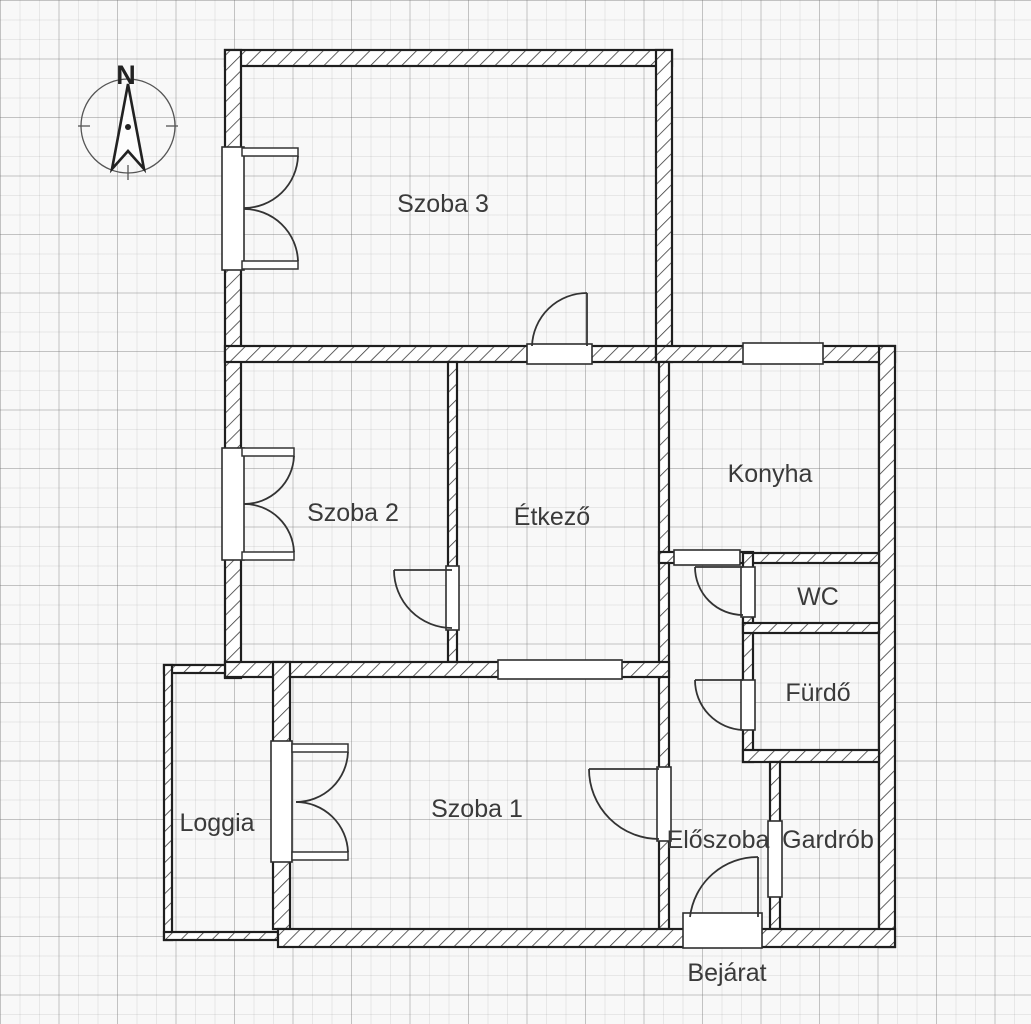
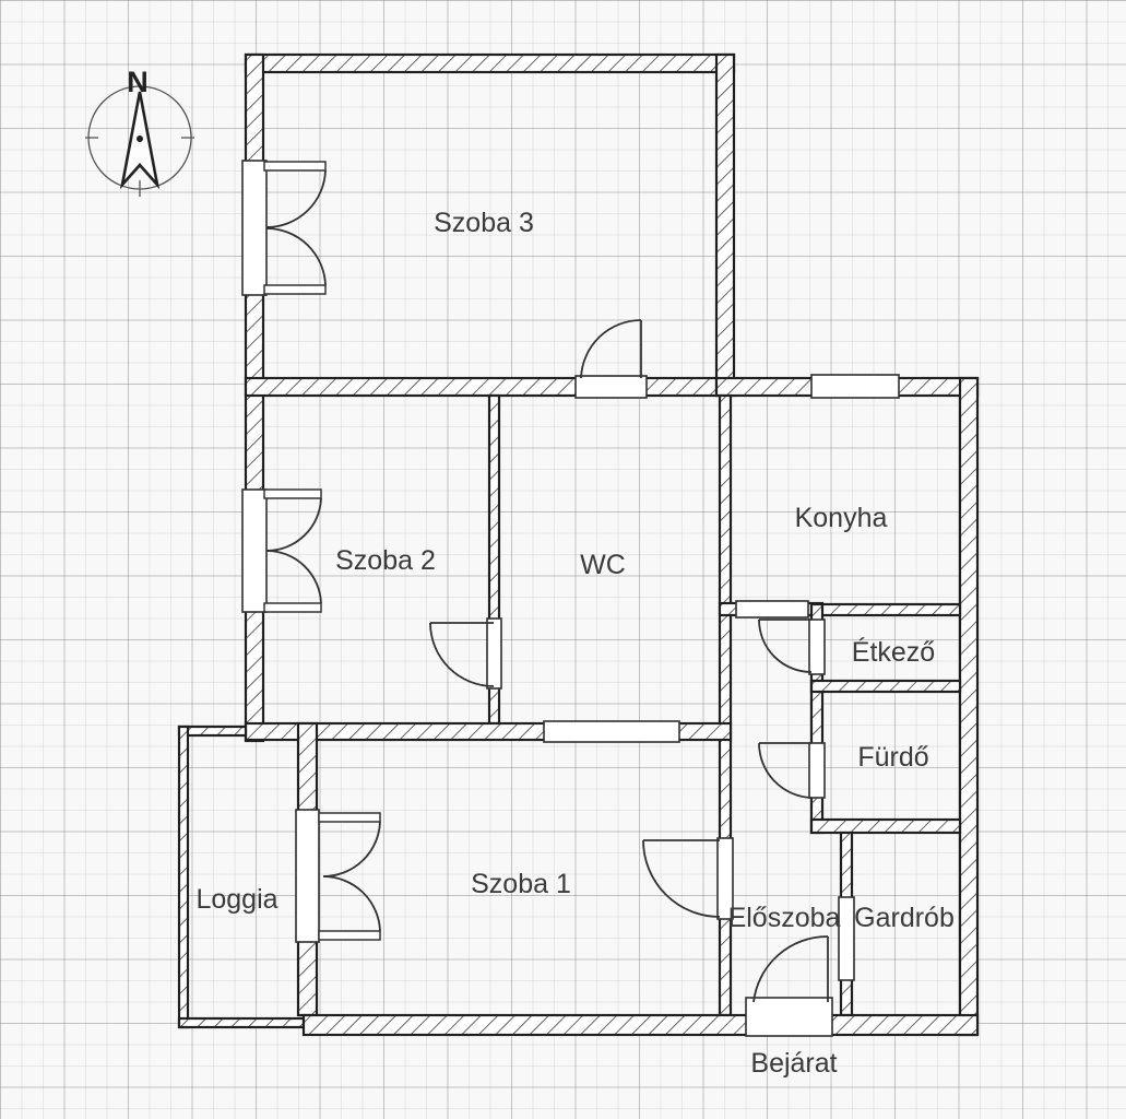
  N
  Szoba 3
  Szoba 2
- Étkező
+ WC
  Konyha
- WC
+ Étkező
  Fürdő
  Loggia
  Szoba 1
  Előszoba
  Gardrób
  Bejárat
